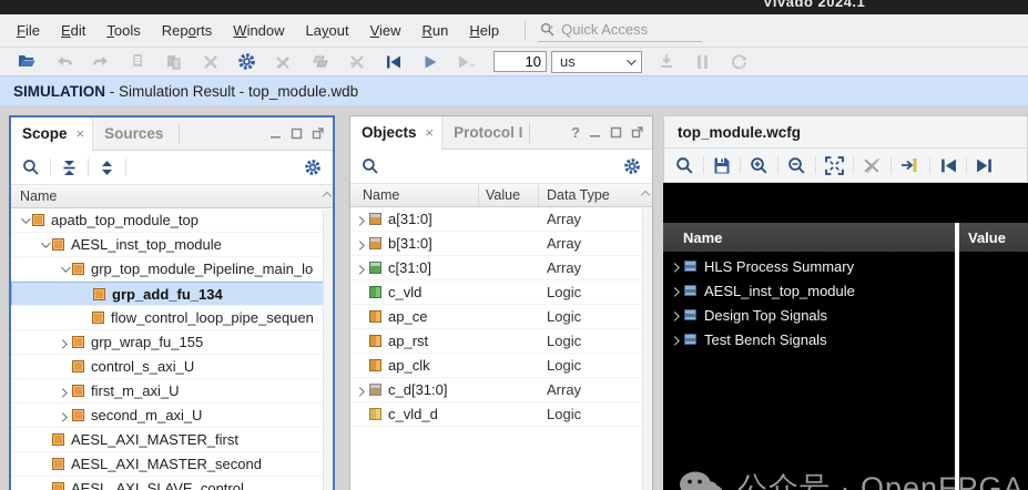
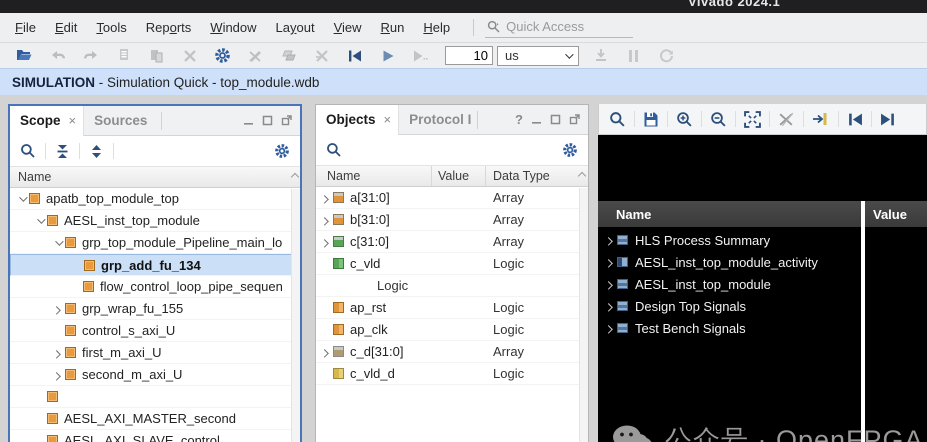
  Vivado 2024.1
  File
  Edit
  Tools
  Reports
  Window
  Layout
  View
  Run
  Help
  Quick Access
  10
  us
  SIMULATION
- - Simulation Result - top_module.wdb
+ - Simulation Quick - top_module.wdb
  Scope
  ×
  Sources
  Name
  apatb_top_module_top
  AESL_inst_top_module
  grp_top_module_Pipeline_main_lo
  grp_add_fu_134
  flow_control_loop_pipe_sequen
  grp_wrap_fu_155
  control_s_axi_U
  first_m_axi_U
  second_m_axi_U
- AESL_AXI_MASTER_first
  AESL_AXI_MASTER_second
  AESL_AXI_SLAVE_control
  Objects
  ×
  Protocol I
  ?
  Name
  Value
  Data Type
  a[31:0]
  Array
  b[31:0]
  Array
  c[31:0]
  Array
  c_vld
  Logic
- ap_ce
  Logic
  ap_rst
  Logic
  ap_clk
  Logic
  c_d[31:0]
  Array
  c_vld_d
  Logic
- top_module.wcfg
  Name
  Value
  HLS Process Summary
+ AESL_inst_top_module_activity
  AESL_inst_top_module
  Design Top Signals
  Test Bench Signals
  公众号 · OpenFPGA
